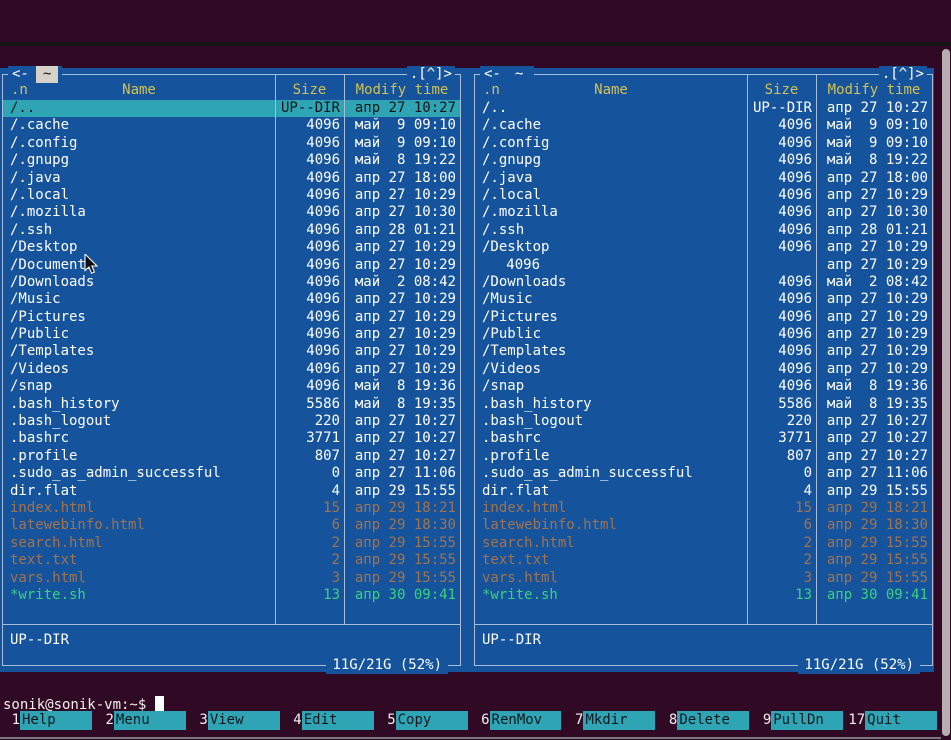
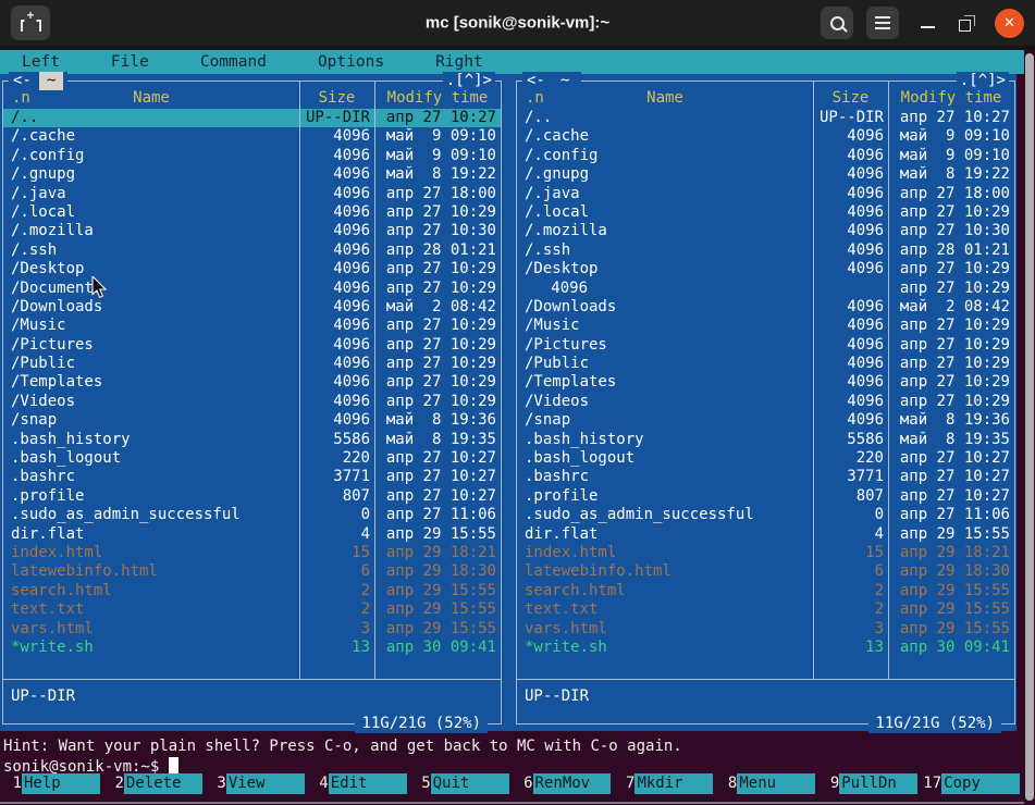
+ +
+ mc [sonik@sonik-vm]:~
+ ✕
+ Left
+ File
+ Command
+ Options
+ Right
  <-
  ~
  .[^]>
  .n
  Name
  Size
  Modify time
  /..
  UP--DIR
  апр 27 10:27
  /.cache
  4096
  май 9 09:10
  /.config
  4096
  май 9 09:10
  /.gnupg
  4096
  май 8 19:22
  /.java
  4096
  апр 27 18:00
  /.local
  4096
  апр 27 10:29
  /.mozilla
  4096
  апр 27 10:30
  /.ssh
  4096
  апр 28 01:21
  /Desktop
  4096
  апр 27 10:29
  /Document
  4096
  апр 27 10:29
  /Downloads
  4096
  май 2 08:42
  /Music
  4096
  апр 27 10:29
  /Pictures
  4096
  апр 27 10:29
  /Public
  4096
  апр 27 10:29
  /Templates
  4096
  апр 27 10:29
  /Videos
  4096
  апр 27 10:29
  /snap
  4096
  май 8 19:36
  .bash_history
  5586
  май 8 19:35
  .bash_logout
  220
  апр 27 10:27
  .bashrc
  3771
  апр 27 10:27
  .profile
  807
  апр 27 10:27
  .sudo_as_admin_successful
  0
  апр 27 11:06
  dir.flat
  4
  апр 29 15:55
  index.html
  15
  апр 29 18:21
  latewebinfo.html
  6
  апр 29 18:30
  search.html
  2
  апр 29 15:55
  text.txt
  2
  апр 29 15:55
  vars.html
  3
  апр 29 15:55
  *write.sh
  13
  апр 30 09:41
  UP--DIR
  11G/21G (52%)
  <-
  ~
  .[^]>
  .n
  Name
  Size
  Modify time
  /..
  UP--DIR
  апр 27 10:27
  /.cache
  4096
  май 9 09:10
  /.config
  4096
  май 9 09:10
  /.gnupg
  4096
  май 8 19:22
  /.java
  4096
  апр 27 18:00
  /.local
  4096
  апр 27 10:29
  /.mozilla
  4096
  апр 27 10:30
  /.ssh
  4096
  апр 28 01:21
  /Desktop
  4096
  апр 27 10:29
  4096
  апр 27 10:29
  /Downloads
  4096
  май 2 08:42
  /Music
  4096
  апр 27 10:29
  /Pictures
  4096
  апр 27 10:29
  /Public
  4096
  апр 27 10:29
  /Templates
  4096
  апр 27 10:29
  /Videos
  4096
  апр 27 10:29
  /snap
  4096
  май 8 19:36
  .bash_history
  5586
  май 8 19:35
  .bash_logout
  220
  апр 27 10:27
  .bashrc
  3771
  апр 27 10:27
  .profile
  807
  апр 27 10:27
  .sudo_as_admin_successful
  0
  апр 27 11:06
  dir.flat
  4
  апр 29 15:55
  index.html
  15
  апр 29 18:21
  latewebinfo.html
  6
  апр 29 18:30
  search.html
  2
  апр 29 15:55
  text.txt
  2
  апр 29 15:55
  vars.html
  3
  апр 29 15:55
  *write.sh
  13
  апр 30 09:41
  UP--DIR
  11G/21G (52%)
+ Hint: Want your plain shell? Press C-o, and get back to MC with C-o again.
  sonik@sonik-vm:~$
  1
  Help
  2
- Menu
+ Delete
  3
  View
  4
  Edit
  5
- Copy
+ Quit
  6
  RenMov
  7
  Mkdir
  8
- Delete
+ Menu
  9
  PullDn
  17
- Quit
+ Copy
